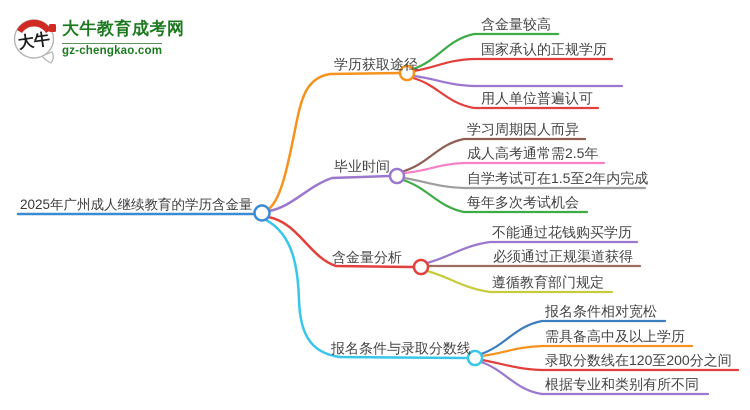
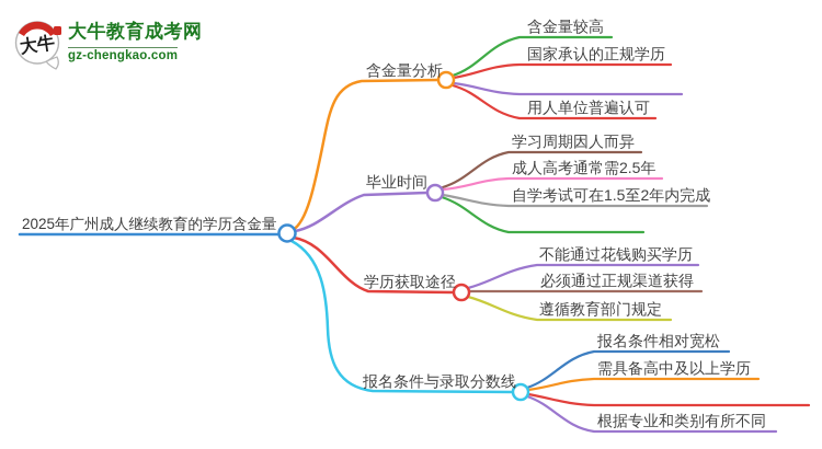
  2025年广州成人继续教育的学历含金量
- 学历获取途径
+ 含金量分析
  毕业时间
- 含金量分析
+ 学历获取途径
  报名条件与录取分数线
  含金量较高
  国家承认的正规学历
  用人单位普遍认可
  学习周期因人而异
  成人高考通常需2.5年
  自学考试可在1.5至2年内完成
- 每年多次考试机会
  不能通过花钱购买学历
  必须通过正规渠道获得
  遵循教育部门规定
  报名条件相对宽松
  需具备高中及以上学历
- 录取分数线在120至200分之间
  根据专业和类别有所不同
  大牛教育成考网
  gz-chengkao.com
